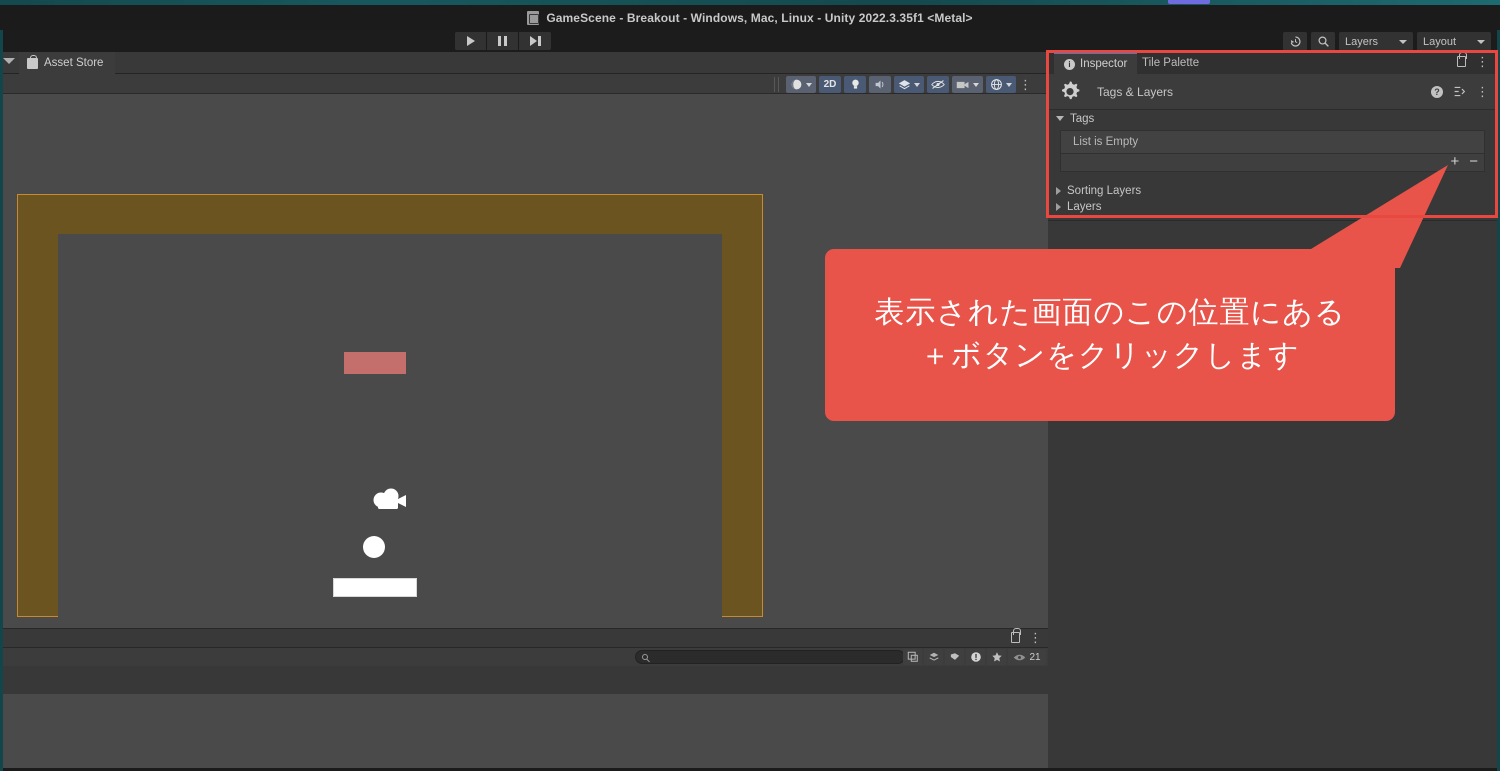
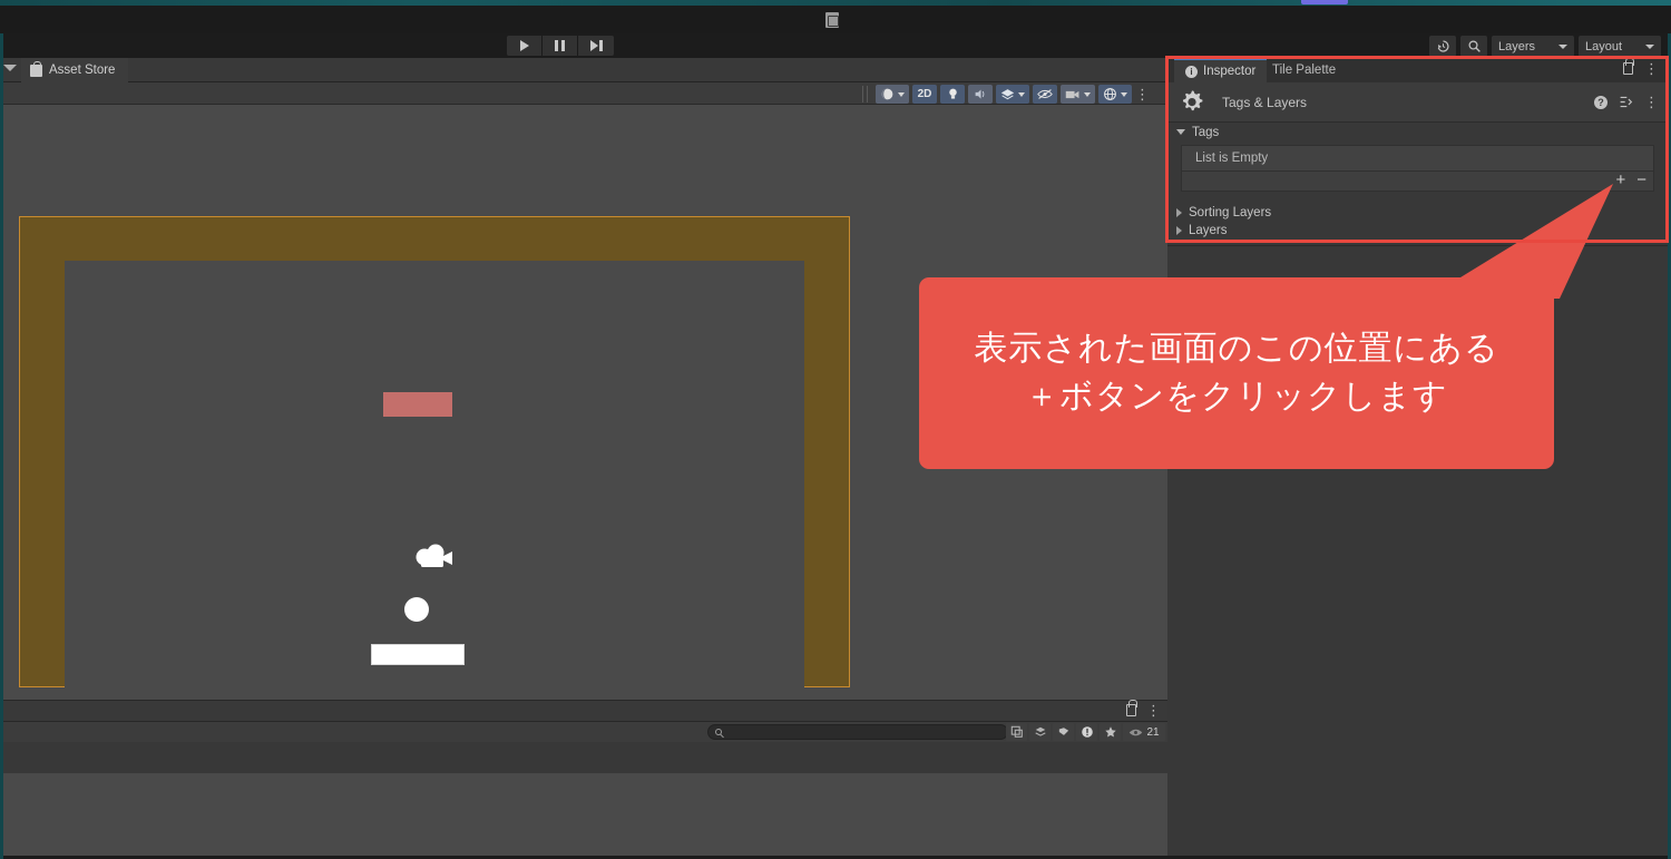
- GameScene - Breakout - Windows, Mac, Linux - Unity 2022.3.35f1 <Metal>
  Layers
  Layout
  Asset Store
  2D
  ⋮
  ⋮
  21
  i
  Inspector
  Tile Palette
  ⋮
  Tags & Layers
  ?
  ⋮
  Tags
  List is Empty
  +
  −
  Sorting Layers
  Layers
  表示された画面のこの位置にある
  ＋ボタンをクリックします
